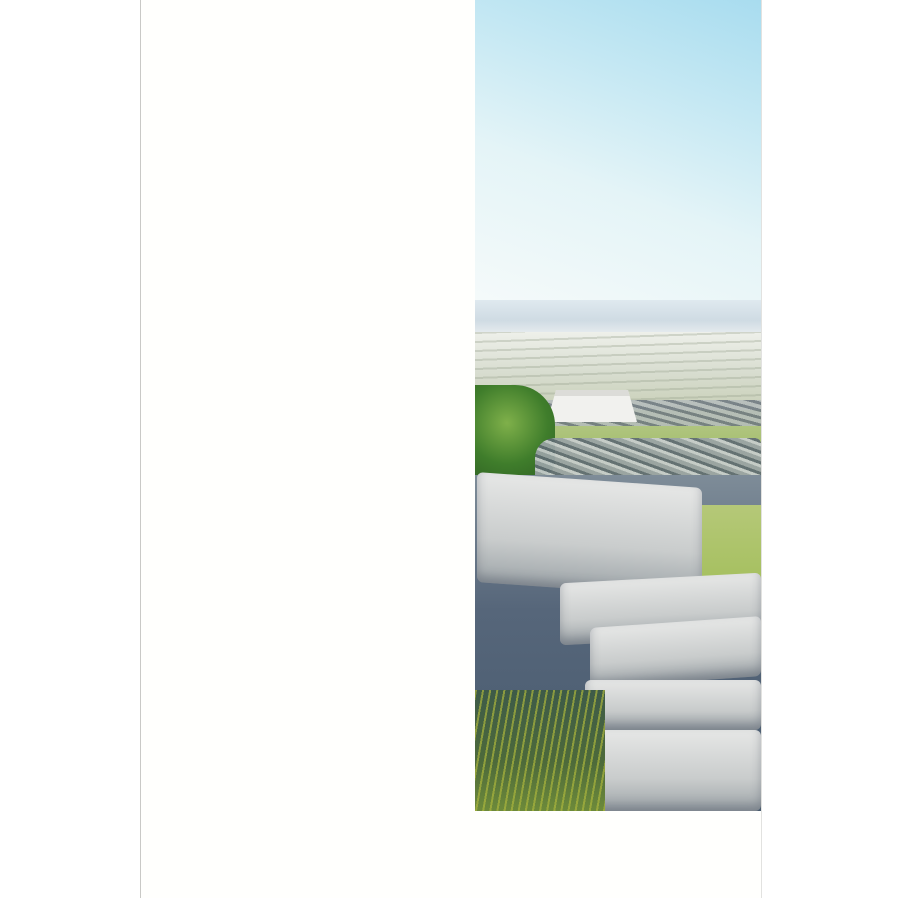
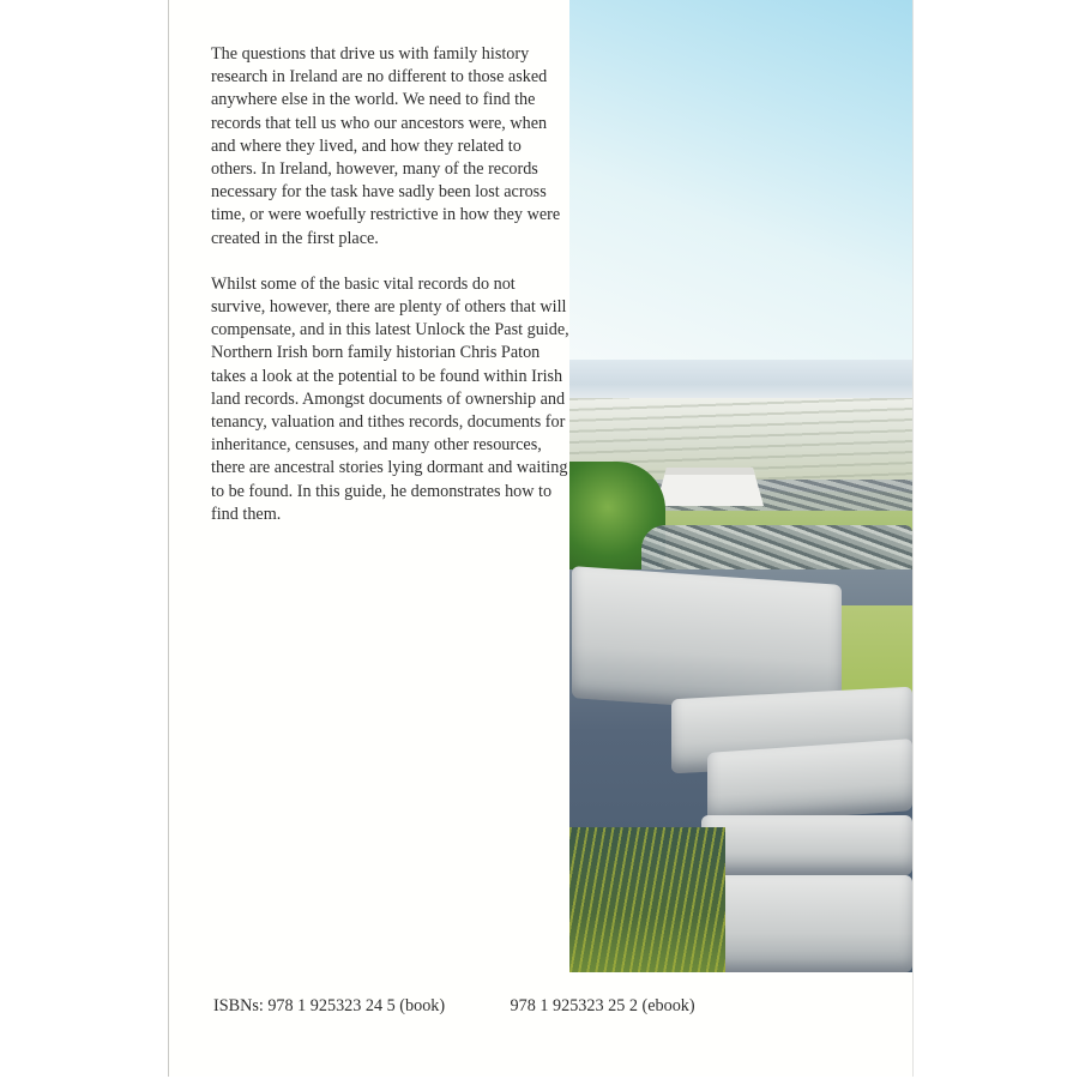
+ The questions that drive us with family history research in Ireland are no different to those asked anywhere else in the world. We need to find the records that tell us who our ancestors were, when and where they lived, and how they related to others. In Ireland, however, many of the records necessary for the task have sadly been lost across time, or were woefully restrictive in how they were created in the first place.
+ Whilst some of the basic vital records do not survive, however, there are plenty of others that will compensate, and in this latest Unlock the Past guide, Northern Irish born family historian Chris Paton takes a look at the potential to be found within Irish land records. Amongst documents of ownership and tenancy, valuation and tithes records, documents for inheritance, censuses, and many other resources, there are ancestral stories lying dormant and waiting to be found. In this guide, he demonstrates how to find them.
+ ISBNs: 978 1 925323 24 5 (book) 978 1 925323 25 2 (ebook)
